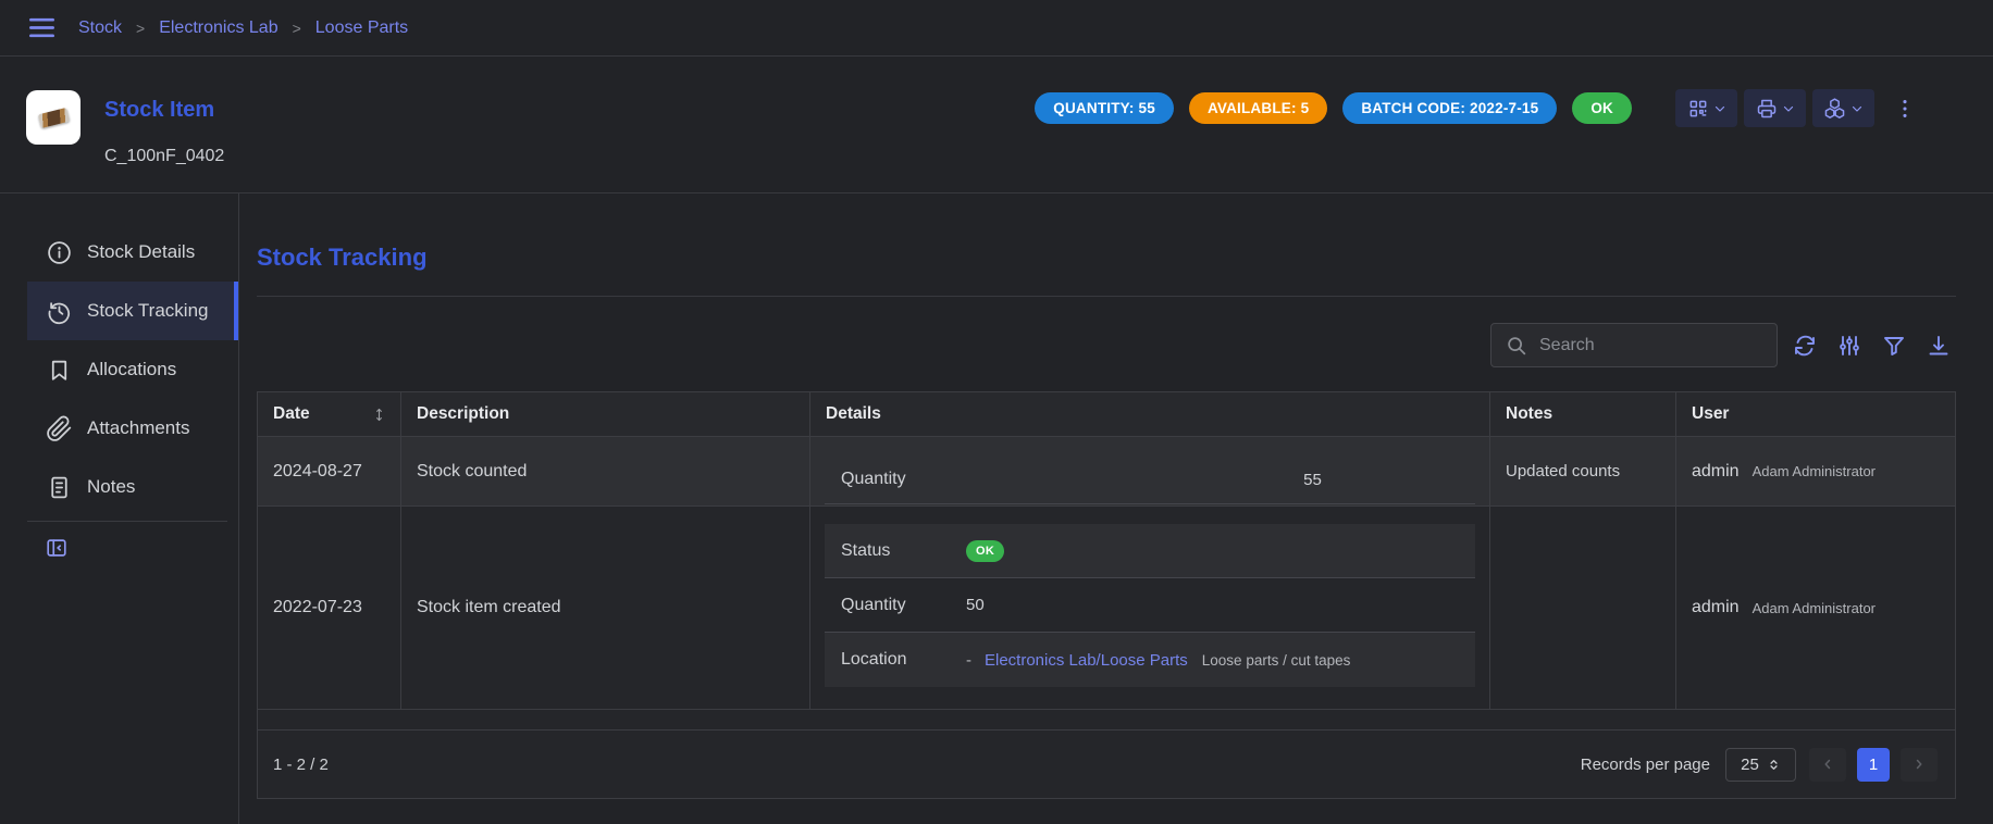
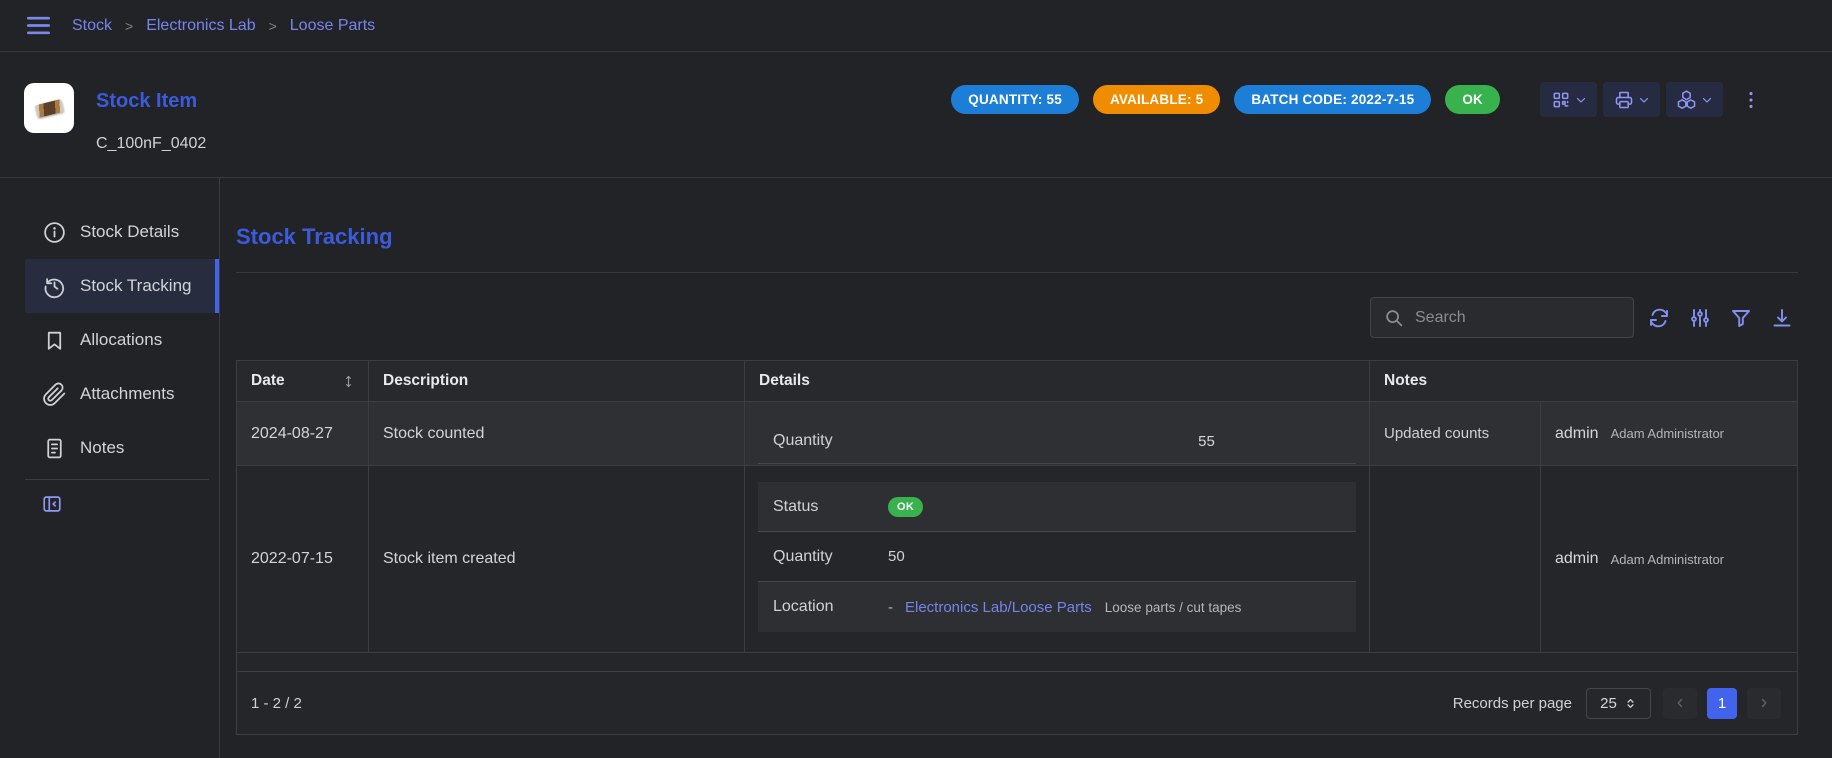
  Stock
  >
  Electronics Lab
  >
  Loose Parts
  Stock Item
  C_100nF_0402
  QUANTITY: 55
  AVAILABLE: 5
  BATCH CODE: 2022-7-15
  OK
  Stock Details
  Stock Tracking
  Allocations
  Attachments
  Notes
  Stock Tracking
  Search
  Date
  Description
  Details
  Notes
- User
  2024-08-27
  Stock counted
  Quantity
  55
  Updated counts
  admin
  Adam Administrator
- 2022-07-23
+ 2022-07-15
  Stock item created
  Status
  OK
  Quantity
  50
  Location
  -
  Electronics Lab/Loose Parts
  Loose parts / cut tapes
  admin
  Adam Administrator
  1 - 2 / 2
  Records per page
  25
  1
